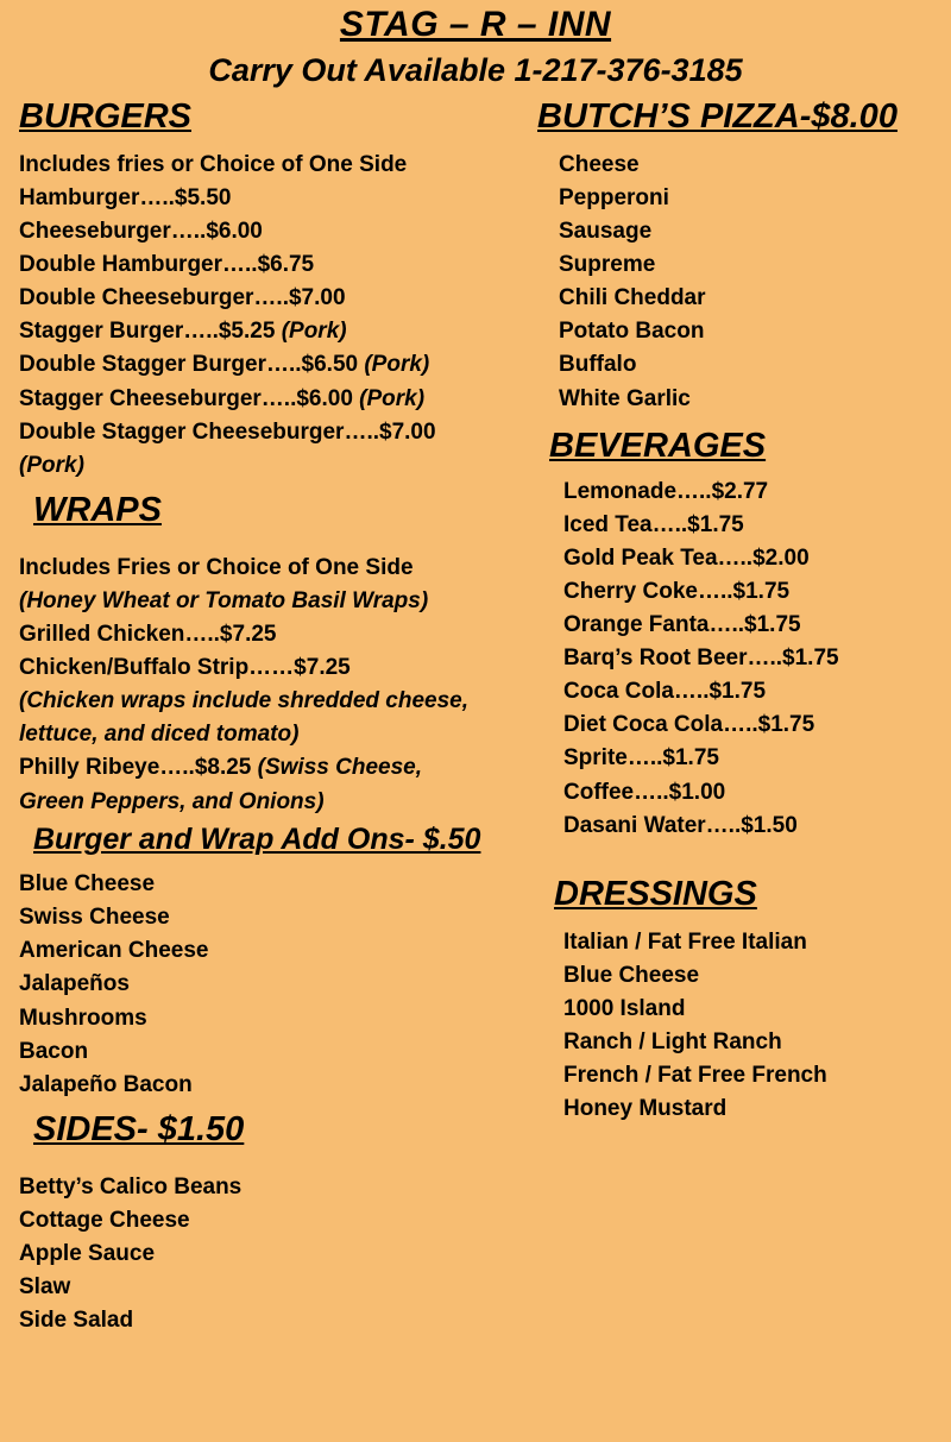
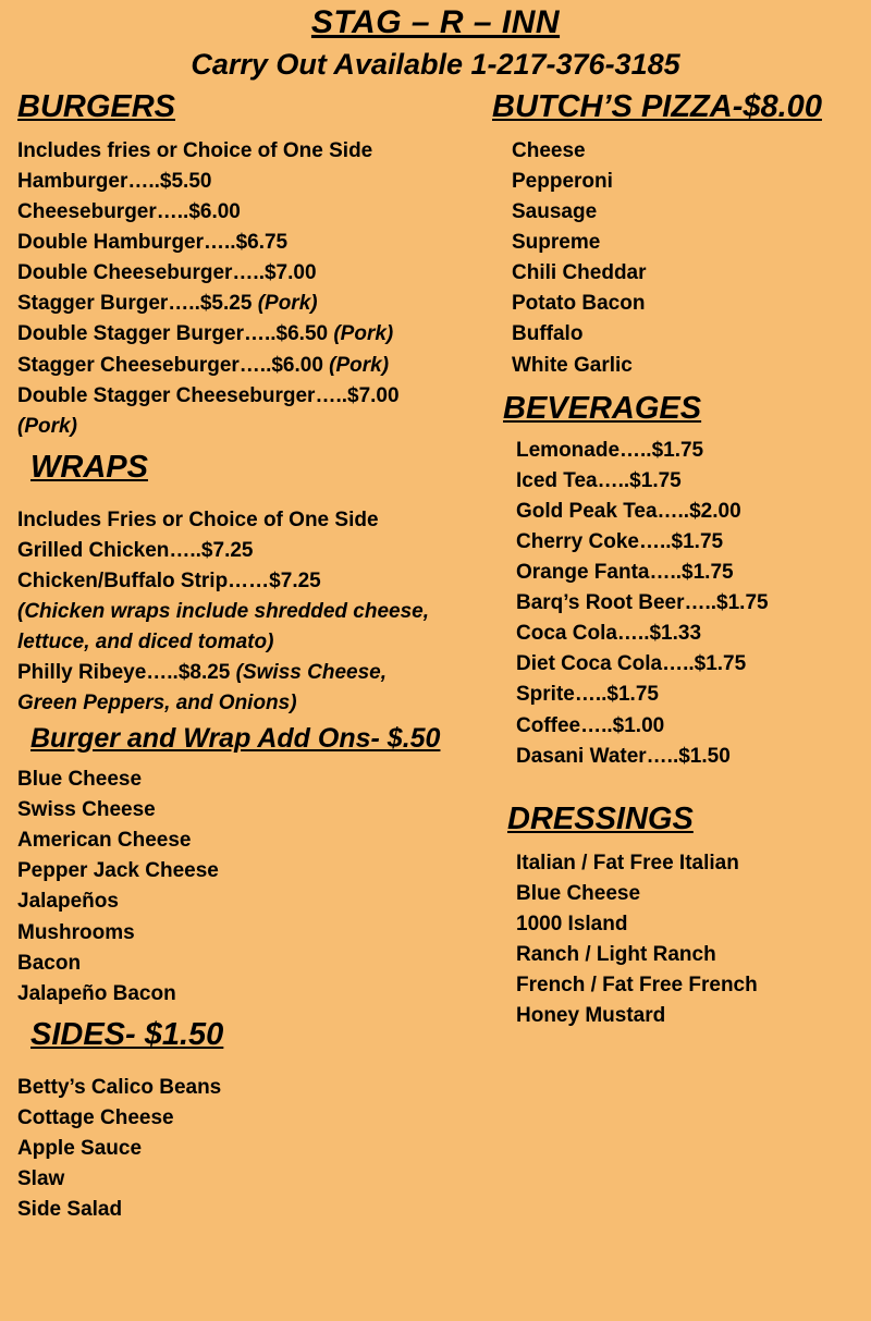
  STAG – R – INN
  Carry Out Available 1-217-376-3185
  BURGERS
  Includes fries or Choice of One Side
  Hamburger…..$5.50
  Cheeseburger…..$6.00
  Double Hamburger…..$6.75
  Double Cheeseburger…..$7.00
  Stagger Burger…..$5.25 (Pork)
  Double Stagger Burger…..$6.50 (Pork)
  Stagger Cheeseburger…..$6.00 (Pork)
  Double Stagger Cheeseburger…..$7.00
  (Pork)
  WRAPS
  Includes Fries or Choice of One Side
- (Honey Wheat or Tomato Basil Wraps)
  Grilled Chicken…..$7.25
  Chicken/Buffalo Strip……$7.25
  (Chicken wraps include shredded cheese,
  lettuce, and diced tomato)
  Philly Ribeye…..$8.25 (Swiss Cheese,
  Green Peppers, and Onions)
  Burger and Wrap Add Ons- $.50
  Blue Cheese
  Swiss Cheese
  American Cheese
+ Pepper Jack Cheese
  Jalapeños
  Mushrooms
  Bacon
  Jalapeño Bacon
  SIDES- $1.50
  Betty’s Calico Beans
  Cottage Cheese
  Apple Sauce
  Slaw
  Side Salad
  BUTCH’S PIZZA-$8.00
  Cheese
  Pepperoni
  Sausage
  Supreme
  Chili Cheddar
  Potato Bacon
  Buffalo
  White Garlic
  BEVERAGES
- Lemonade…..$2.77
+ Lemonade…..$1.75
  Iced Tea…..$1.75
  Gold Peak Tea…..$2.00
  Cherry Coke…..$1.75
  Orange Fanta…..$1.75
  Barq’s Root Beer…..$1.75
- Coca Cola…..$1.75
+ Coca Cola…..$1.33
  Diet Coca Cola…..$1.75
  Sprite…..$1.75
  Coffee…..$1.00
  Dasani Water…..$1.50
  DRESSINGS
  Italian / Fat Free Italian
  Blue Cheese
  1000 Island
  Ranch / Light Ranch
  French / Fat Free French
  Honey Mustard
